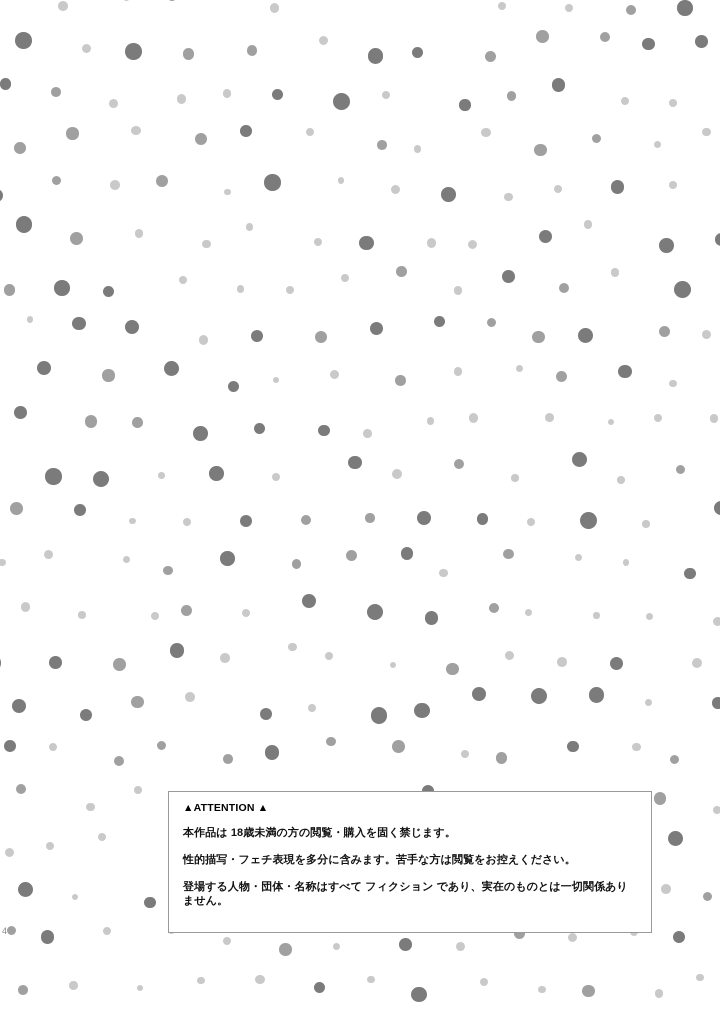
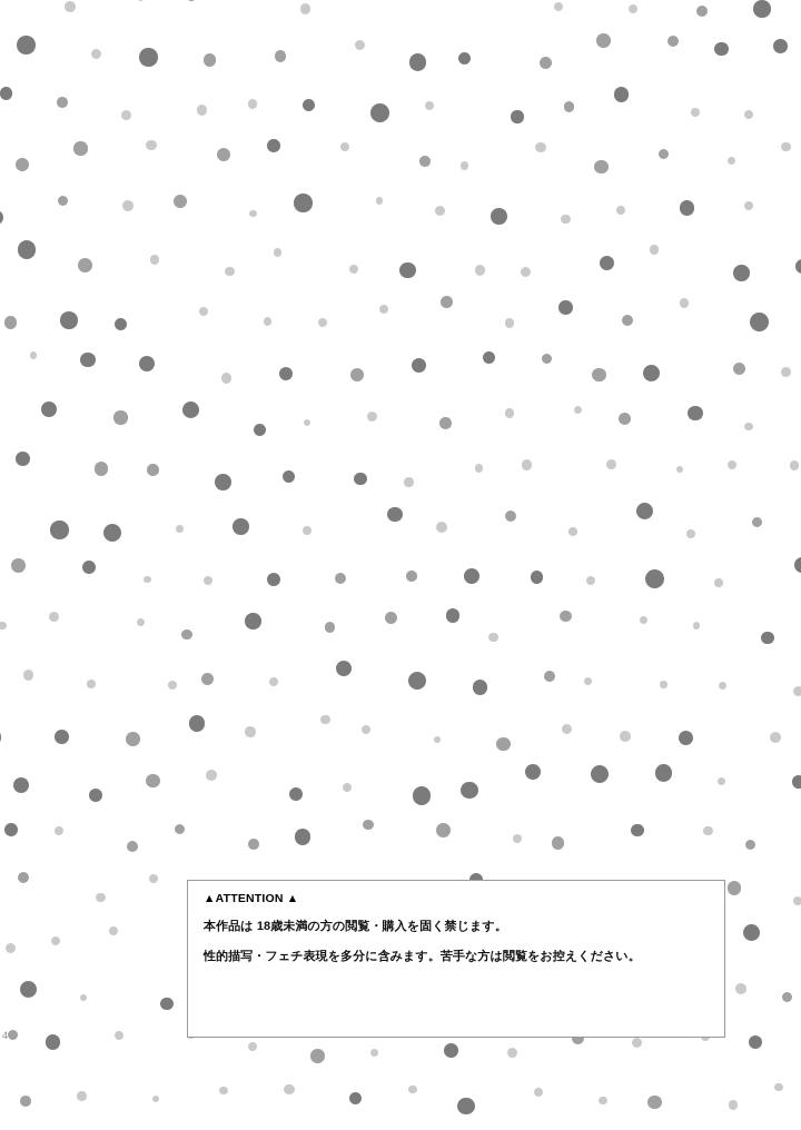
  4
  ▲ATTENTION ▲
  本作品は 18歳未満の方の閲覧・購入を固く禁じます。
  性的描写・フェチ表現を多分に含みます。苦手な方は閲覧をお控えください。
- 登場する人物・団体・名称はすべて フィクション であり、実在のものとは一切関係ありません。
